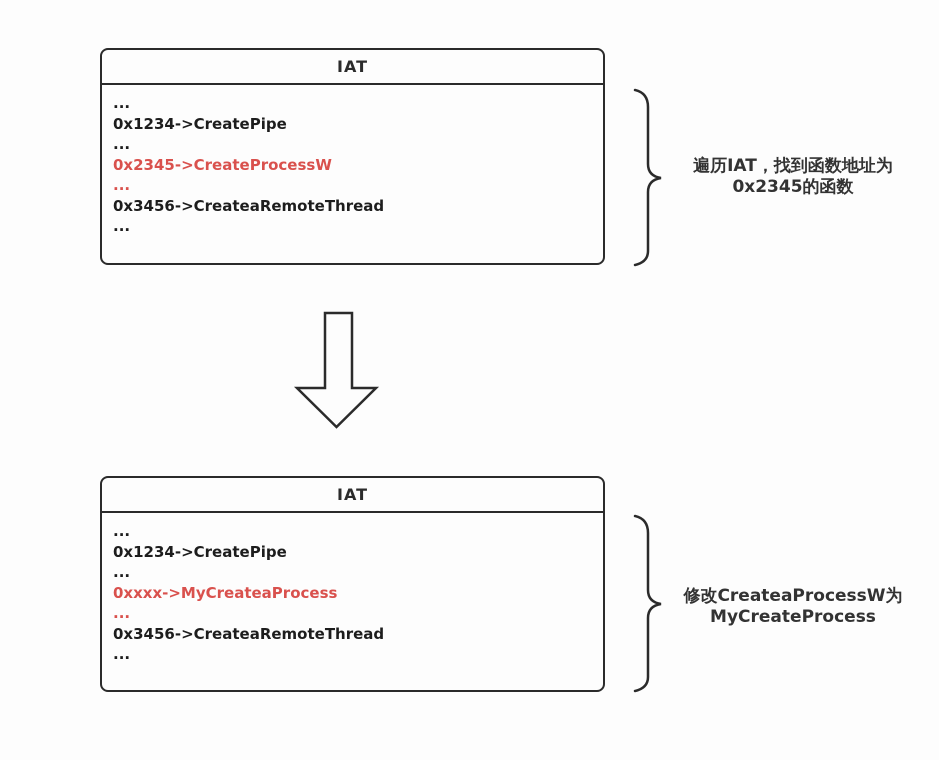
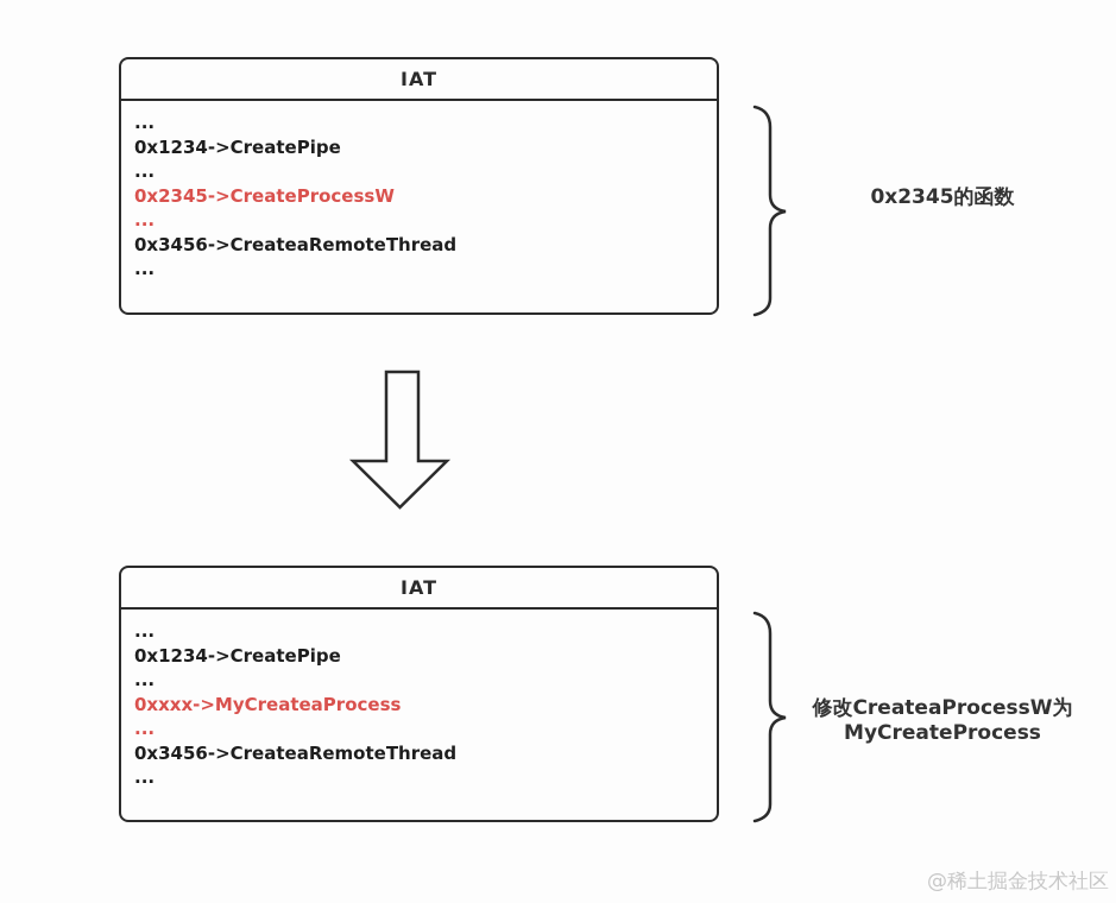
  IAT
  ...
  0x1234->CreatePipe
  ...
  0x2345->CreateProcessW
  ...
  0x3456->CreateaRemoteThread
  ...
  IAT
  ...
  0x1234->CreatePipe
  ...
  0xxxx->MyCreateaProcess
  ...
  0x3456->CreateaRemoteThread
  ...
- 遍历IAT，找到函数地址为
  0x2345的函数
  修改CreateaProcessW为
  MyCreateProcess
+ @稀土掘金技术社区
